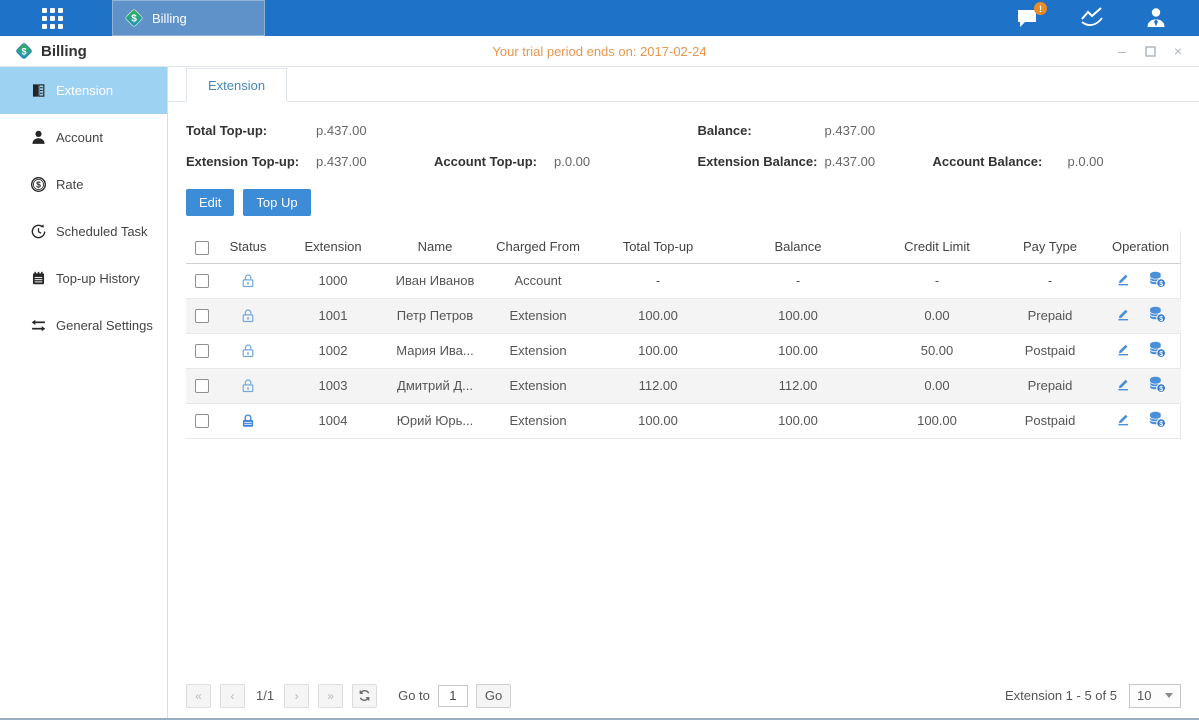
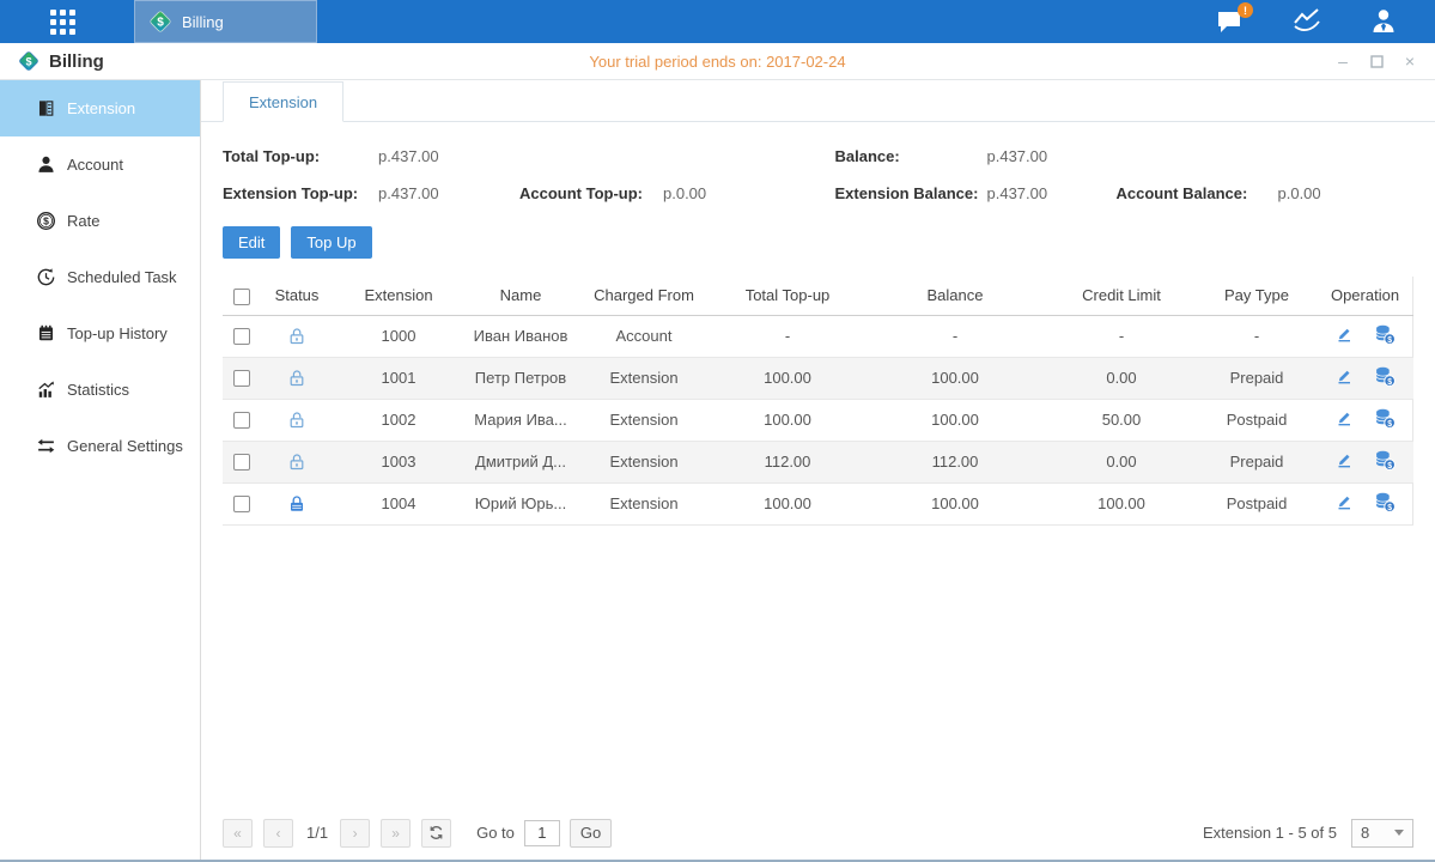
  $
  Billing
  !
  Your trial period ends on: 2017-02-24
  $
  Billing
  –
  ×
  Extension
  Account
  $
  Rate
  Scheduled Task
  Top-up History
+ Statistics
  General Settings
  Extension
  Total Top-up:
  p.437.00
  Extension Top-up:
  p.437.00
  Account Top-up:
  p.0.00
  Balance:
  p.437.00
  Extension Balance:
  p.437.00
  Account Balance:
  p.0.00
  Edit
  Top Up
  	Status	Extension	Name	Charged From	Total Top-up	Balance	Credit Limit	Pay Type	Operation
  		1000	Иван Иванов	Account	-	-	-	-
  		1001	Петр Петров	Extension	100.00	100.00	0.00	Prepaid
  		1002	Мария Ива...	Extension	100.00	100.00	50.00	Postpaid
  		1003	Дмитрий Д...	Extension	112.00	112.00	0.00	Prepaid
  		1004	Юрий Юрь...	Extension	100.00	100.00	100.00	Postpaid
  «
  ‹
  1/1
  ›
  »
  Go to
  1
  Go
  Extension 1 - 5 of 5
- 10
+ 8
